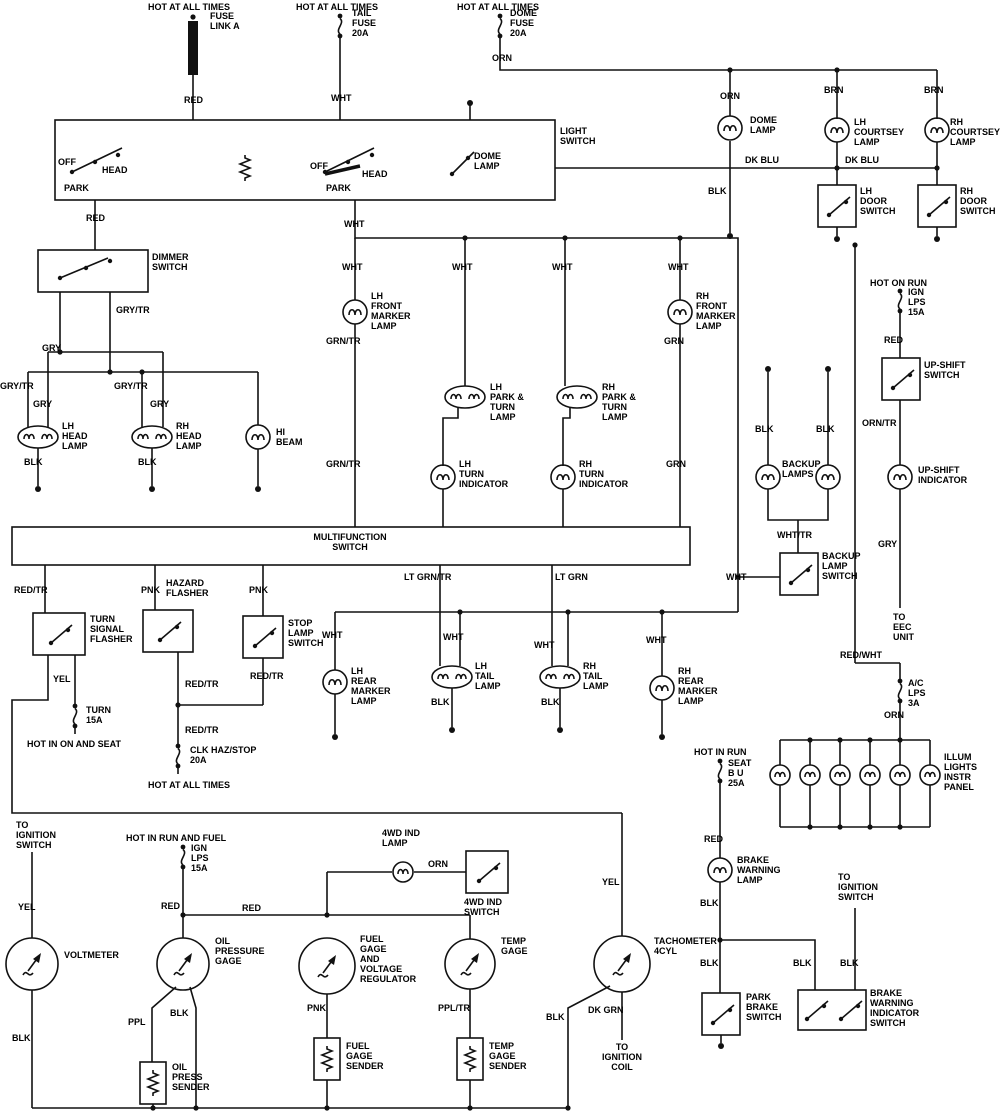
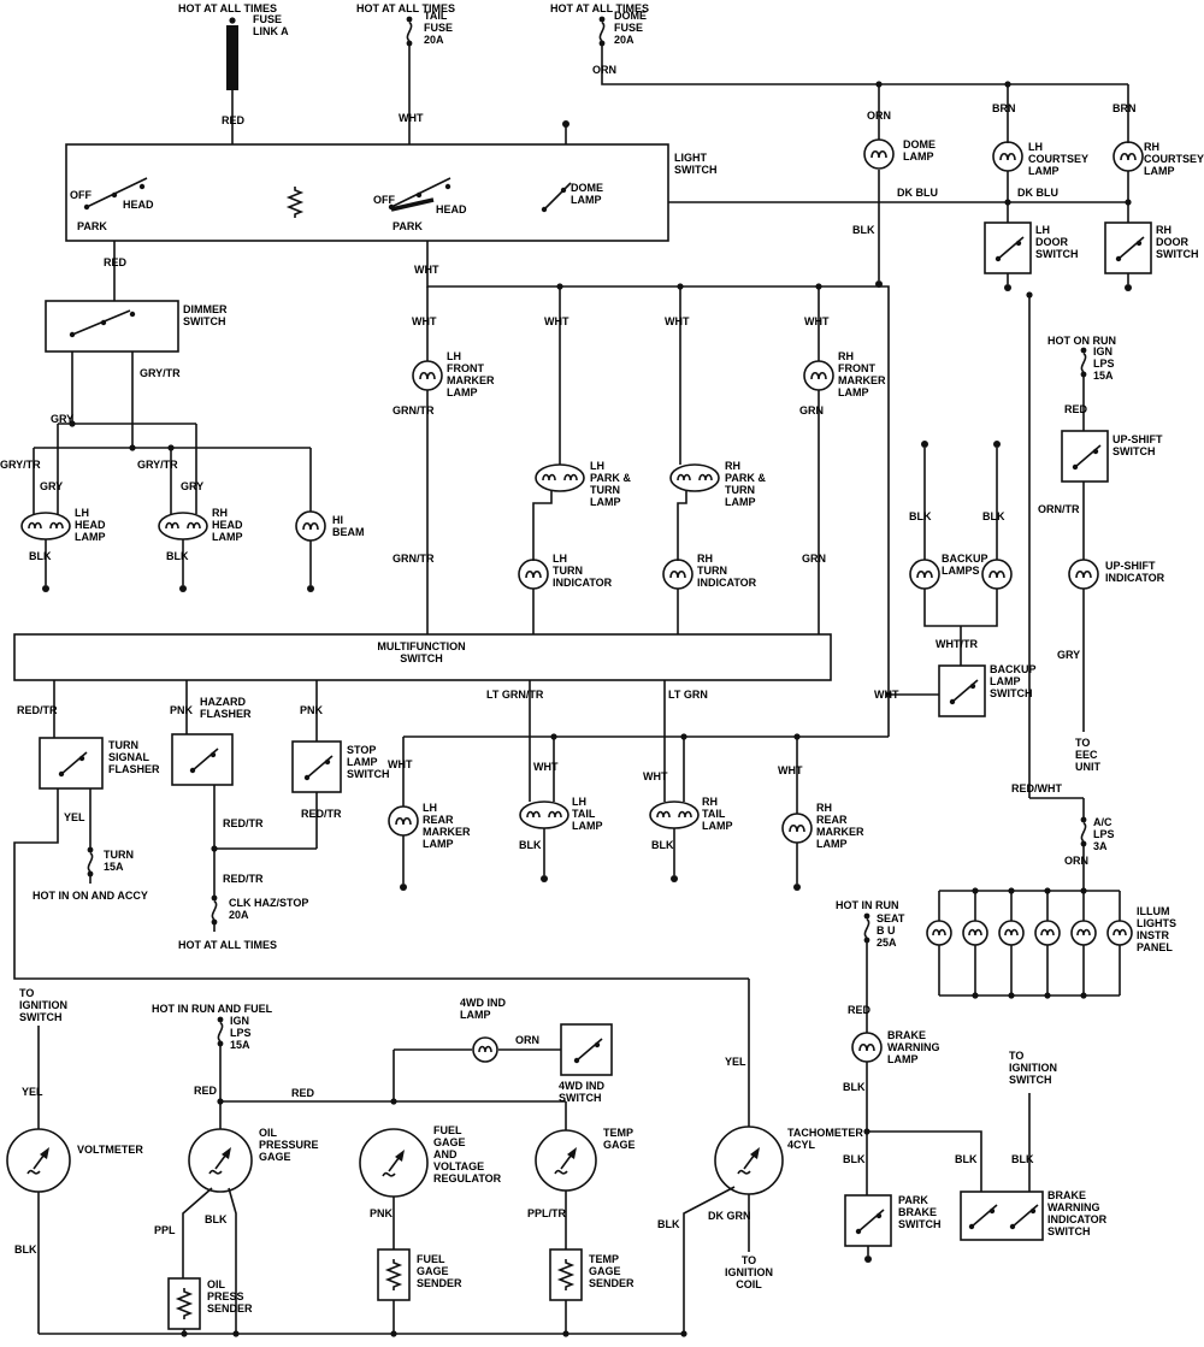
  HOT AT ALL TIMES
  FUSE
  LINK A
  RED
  HOT AT ALL TIMES
  TAIL
  FUSE
  20A
  WHT
  HOT AT ALL TIMES
  DOME
  FUSE
  20A
  ORN
  ORN
  BRN
  BRN
  DOME
  LAMP
  LH
  COURTSEY
  LAMP
  RH
  COURTSEY
  LAMP
  DK BLU
  DK BLU
  BLK
  LH
  DOOR
  SWITCH
  RH
  DOOR
  SWITCH
  LIGHT
  SWITCH
  OFF
  HEAD
  PARK
  OFF
  HEAD
  PARK
  DOME
  LAMP
  RED
  WHT
  DIMMER
  SWITCH
  GRY/TR
  GRY
  GRY/TR
  GRY/TR
  GRY
  GRY
  LH
  HEAD
  LAMP
  RH
  HEAD
  LAMP
  HI
  BEAM
  BLK
  BLK
  WHT
  WHT
  WHT
  WHT
  LH
  FRONT
  MARKER
  LAMP
  RH
  FRONT
  MARKER
  LAMP
  GRN/TR
  GRN
  LH
  PARK &
  TURN
  LAMP
  RH
  PARK &
  TURN
  LAMP
  LH
  TURN
  INDICATOR
  RH
  TURN
  INDICATOR
  GRN/TR
  GRN
  MULTIFUNCTION
  SWITCH
  RED/TR
  PNK
  HAZARD
  FLASHER
  PNK
  LT GRN/TR
  LT GRN
  WHT
  TURN
  SIGNAL
  FLASHER
  STOP
  LAMP
  SWITCH
  YEL
  TURN
  15A
- HOT IN ON AND SEAT
+ HOT IN ON AND ACCY
  RED/TR
  RED/TR
  RED/TR
  CLK HAZ/STOP
  20A
  HOT AT ALL TIMES
  WHT
  WHT
  WHT
  WHT
  LH
  REAR
  MARKER
  LAMP
  LH
  TAIL
  LAMP
  RH
  TAIL
  LAMP
  RH
  REAR
  MARKER
  LAMP
  BLK
  BLK
  BLK
  BLK
  BACKUP
  LAMPS
  WHT/TR
  BACKUP
  LAMP
  SWITCH
  HOT ON RUN
  IGN
  LPS
  15A
  RED
  UP-SHIFT
  SWITCH
  ORN/TR
  UP-SHIFT
  INDICATOR
  GRY
  TO
  EEC
  UNIT
  RED/WHT
  A/C
  LPS
  3A
  ORN
  ILLUM
  LIGHTS
  INSTR
  PANEL
  HOT IN RUN
  SEAT
  B U
  25A
  RED
  BRAKE
  WARNING
  LAMP
  BLK
  BLK
  PARK
  BRAKE
  SWITCH
  TO
  IGNITION
  SWITCH
  BLK
  BLK
  BRAKE
  WARNING
  INDICATOR
  SWITCH
  TO
  IGNITION
  SWITCH
  YEL
  VOLTMETER
  BLK
  HOT IN RUN AND FUEL
  IGN
  LPS
  15A
  RED
  RED
  OIL
  PRESSURE
  GAGE
  PPL
  BLK
  OIL
  PRESS
  SENDER
  4WD IND
  LAMP
  ORN
  4WD IND
  SWITCH
  FUEL
  GAGE
  AND
  VOLTAGE
  REGULATOR
  PNK
  FUEL
  GAGE
  SENDER
  TEMP
  GAGE
  PPL/TR
  TEMP
  GAGE
  SENDER
  YEL
  TACHOMETER
  4CYL
  BLK
  DK GRN
  TO
  IGNITION
  COIL
